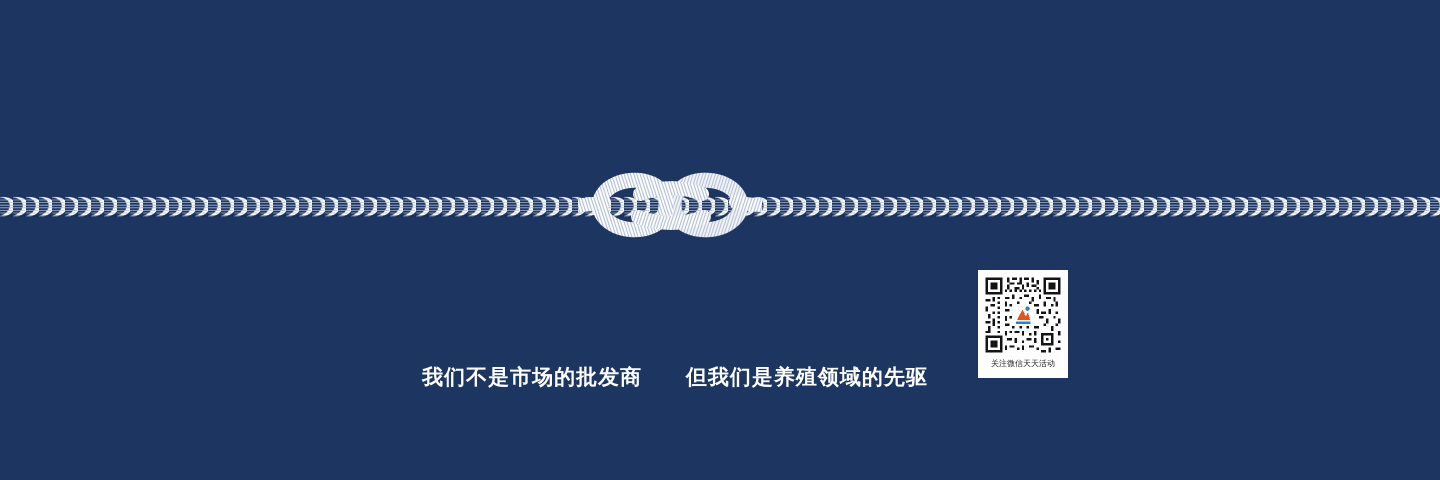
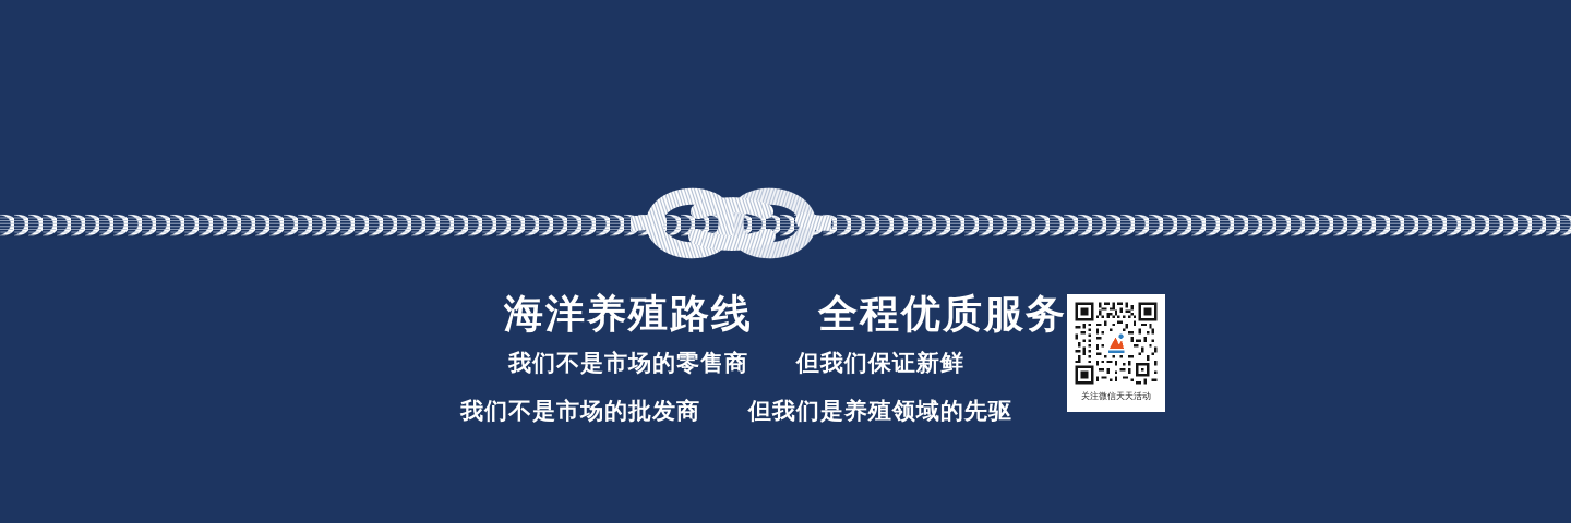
+ 海洋养殖路线 全程优质服务
+ 我们不是市场的零售商 但我们保证新鲜
  我们不是市场的批发商 但我们是养殖领域的先驱
  关注微信天天活动
